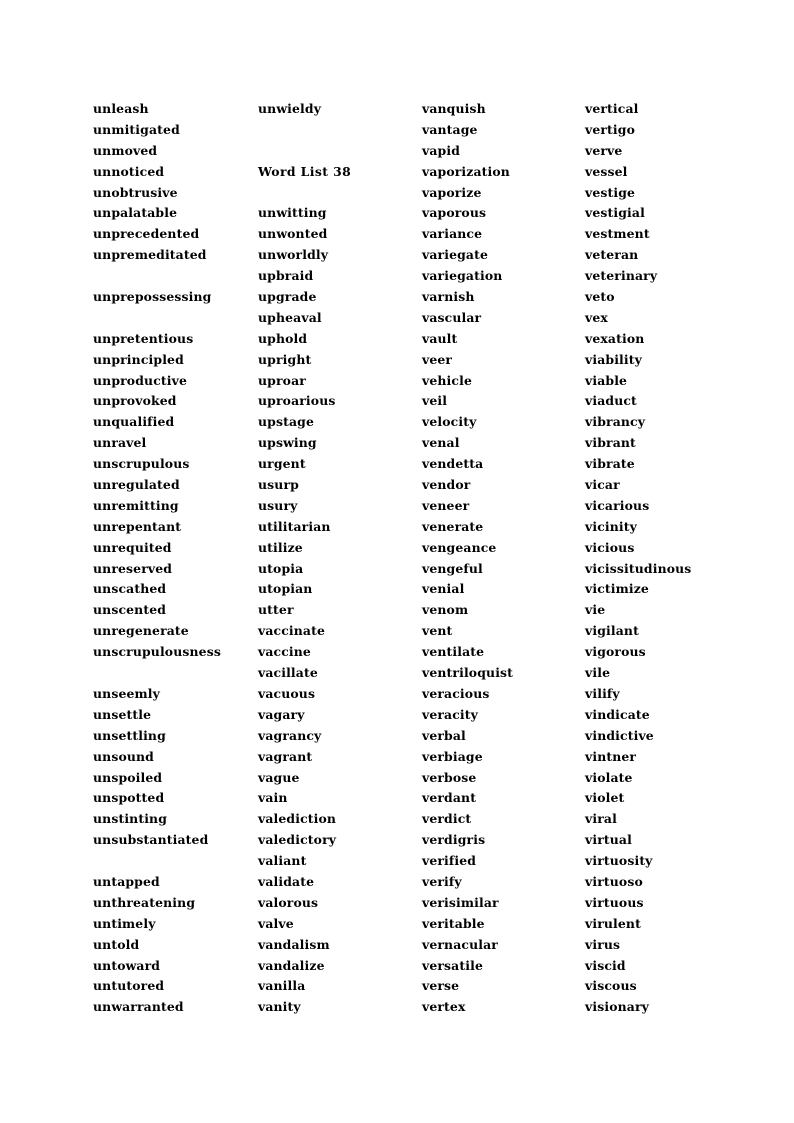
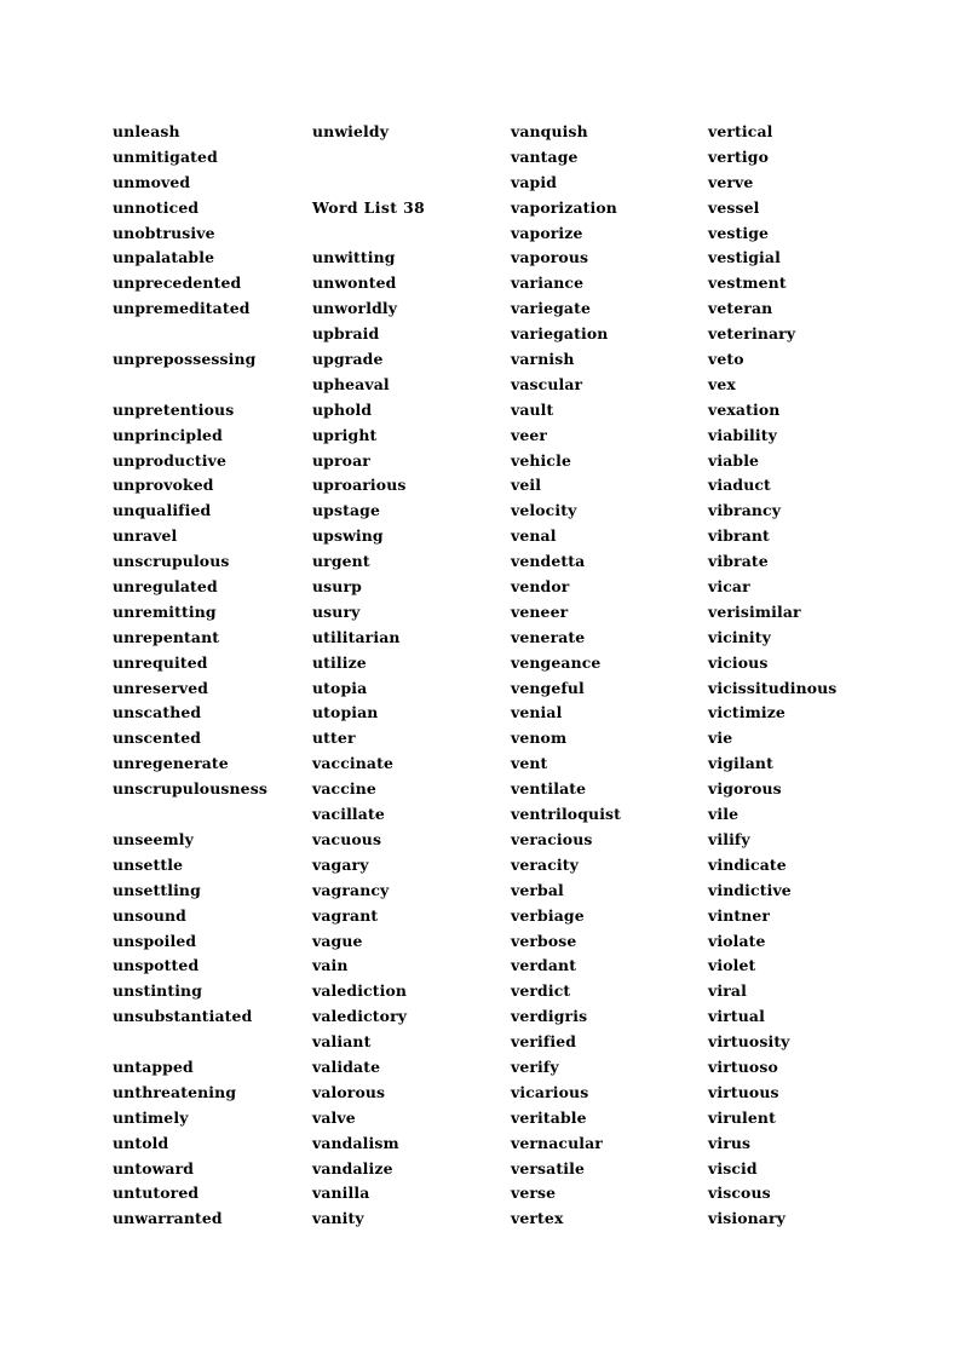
  unleash
  unwieldy
  vanquish
  vertical
  unmitigated
  vantage
  vertigo
  unmoved
  vapid
  verve
  unnoticed
  Word List 38
  vaporization
  vessel
  unobtrusive
  vaporize
  vestige
  unpalatable
  unwitting
  vaporous
  vestigial
  unprecedented
  unwonted
  variance
  vestment
  unpremeditated
  unworldly
  variegate
  veteran
  upbraid
  variegation
  veterinary
  unprepossessing
  upgrade
  varnish
  veto
  upheaval
  vascular
  vex
  unpretentious
  uphold
  vault
  vexation
  unprincipled
  upright
  veer
  viability
  unproductive
  uproar
  vehicle
  viable
  unprovoked
  uproarious
  veil
  viaduct
  unqualified
  upstage
  velocity
  vibrancy
  unravel
  upswing
  venal
  vibrant
  unscrupulous
  urgent
  vendetta
  vibrate
  unregulated
  usurp
  vendor
  vicar
  unremitting
  usury
  veneer
- vicarious
+ verisimilar
  unrepentant
  utilitarian
  venerate
  vicinity
  unrequited
  utilize
  vengeance
  vicious
  unreserved
  utopia
  vengeful
  vicissitudinous
  unscathed
  utopian
  venial
  victimize
  unscented
  utter
  venom
  vie
  unregenerate
  vaccinate
  vent
  vigilant
  unscrupulousness
  vaccine
  ventilate
  vigorous
  vacillate
  ventriloquist
  vile
  unseemly
  vacuous
  veracious
  vilify
  unsettle
  vagary
  veracity
  vindicate
  unsettling
  vagrancy
  verbal
  vindictive
  unsound
  vagrant
  verbiage
  vintner
  unspoiled
  vague
  verbose
  violate
  unspotted
  vain
  verdant
  violet
  unstinting
  valediction
  verdict
  viral
  unsubstantiated
  valedictory
  verdigris
  virtual
  valiant
  verified
  virtuosity
  untapped
  validate
  verify
  virtuoso
  unthreatening
  valorous
- verisimilar
+ vicarious
  virtuous
  untimely
  valve
  veritable
  virulent
  untold
  vandalism
  vernacular
  virus
  untoward
  vandalize
  versatile
  viscid
  untutored
  vanilla
  verse
  viscous
  unwarranted
  vanity
  vertex
  visionary
